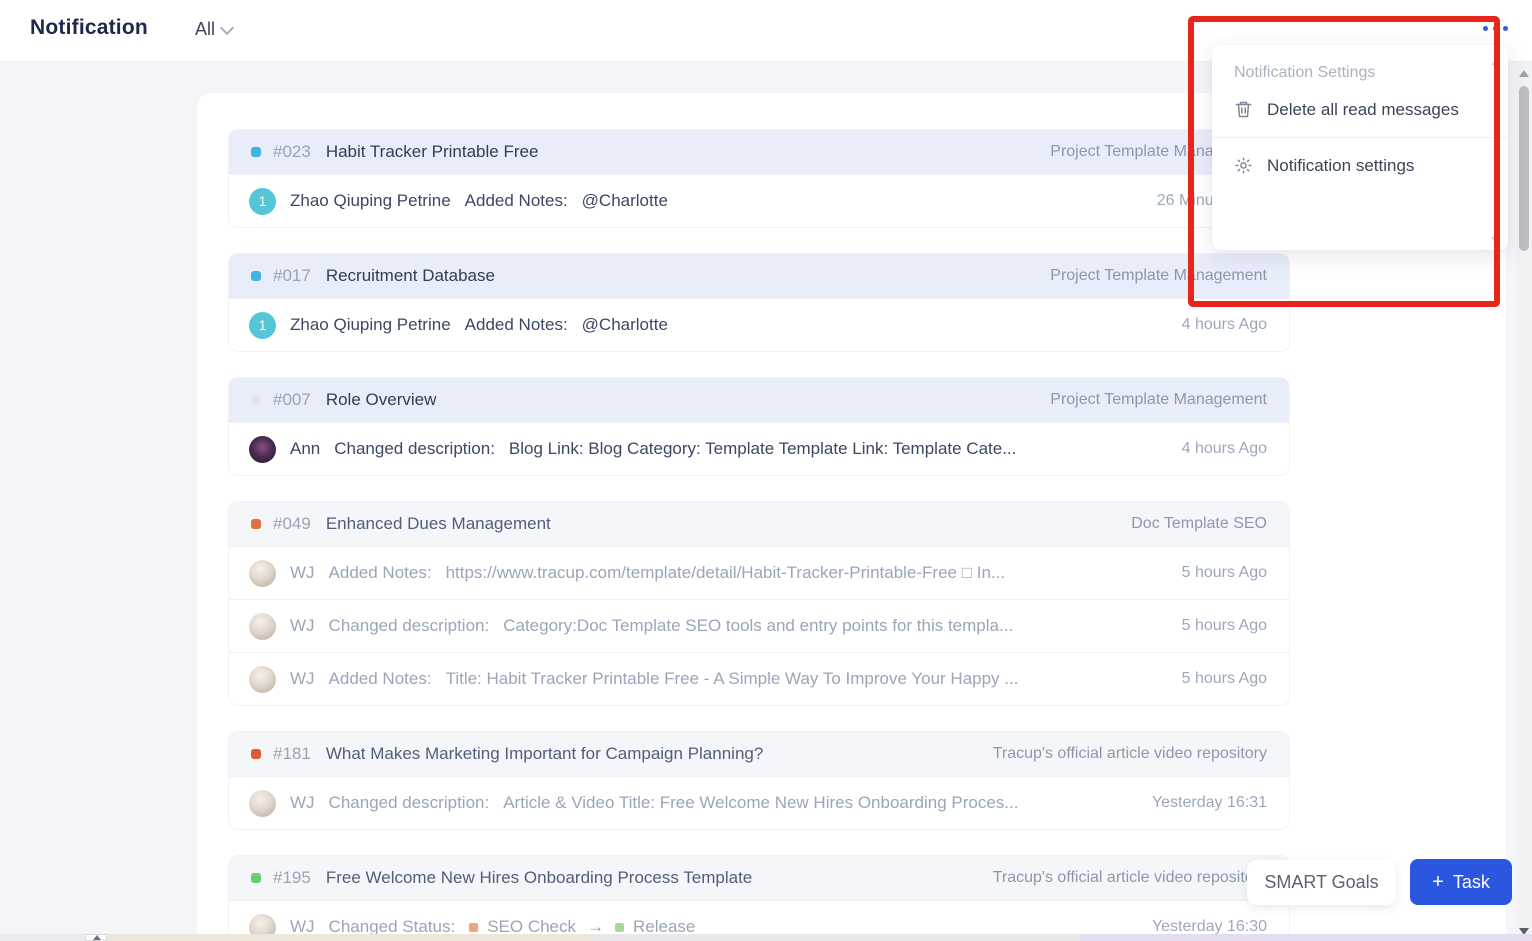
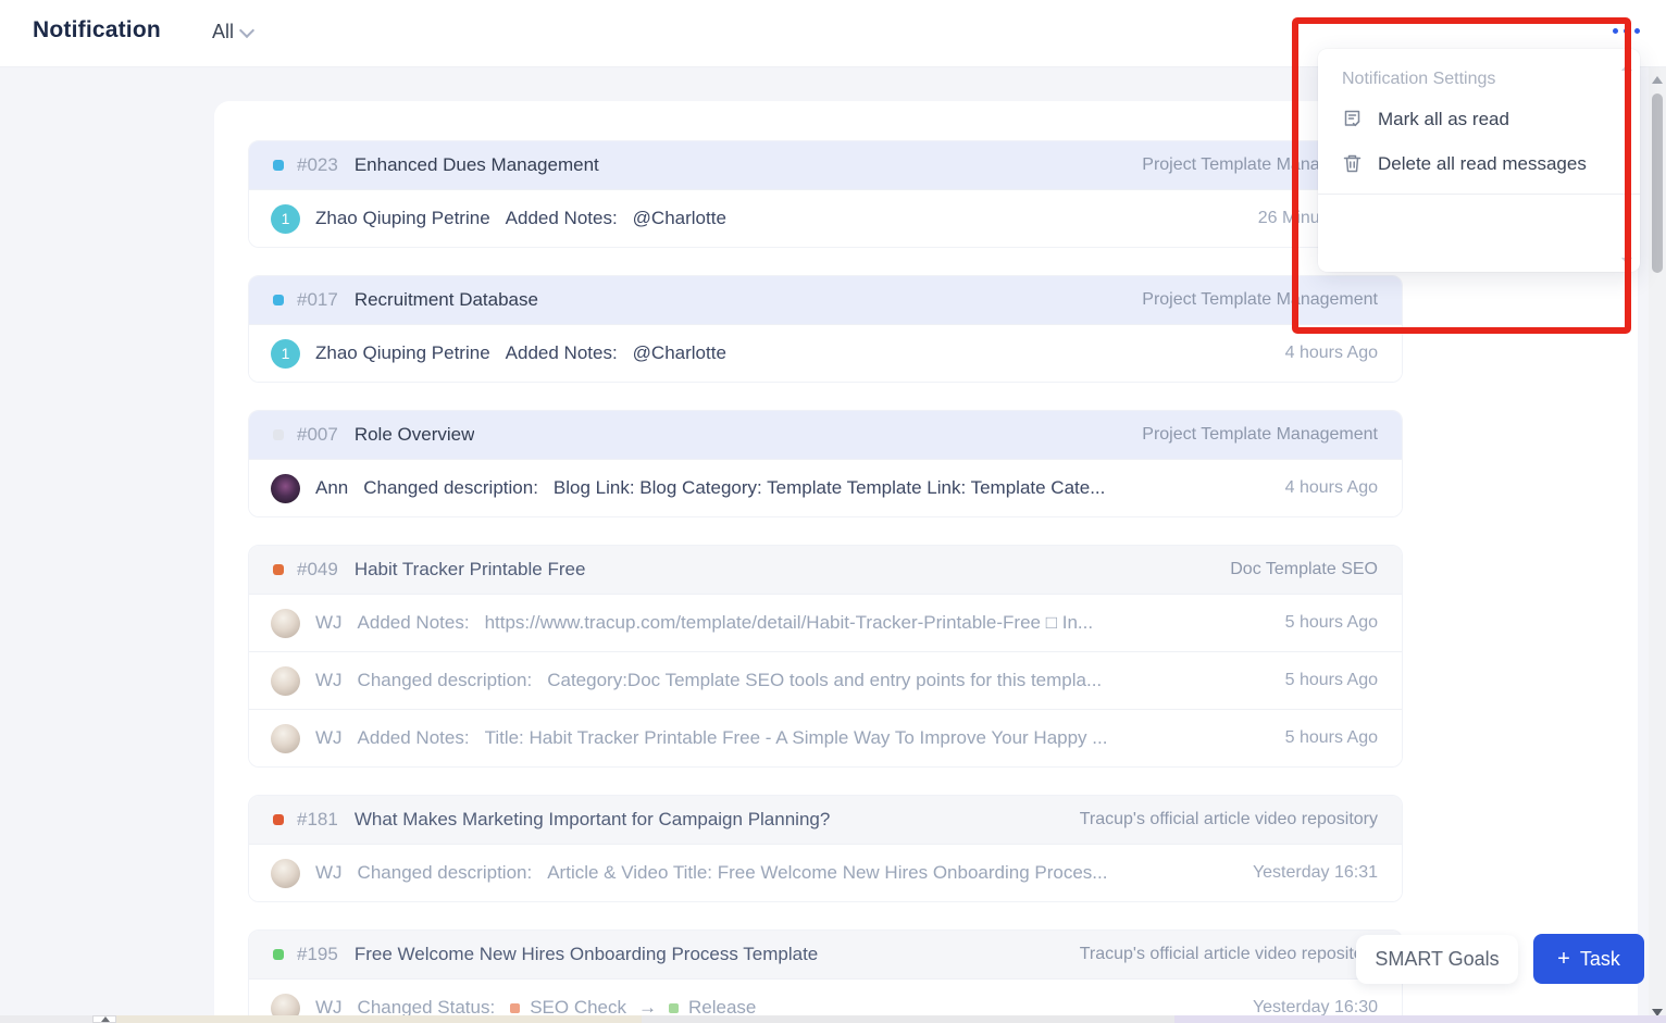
  Notification
  All
  #023
- Habit Tracker Printable Free
+ Enhanced Dues Management
  Project Template Mana
  1
  Zhao Qiuping Petrine
  Added Notes:
  @Charlotte
  #017
  Recruitment Database
  Project Template Management
  1
  Zhao Qiuping Petrine
  Added Notes:
  @Charlotte
  4 hours Ago
  #007
  Role Overview
  Project Template Management
  Ann
  Changed description:
  Blog Link: Blog Category: Template Template Link: Template Cate...
  4 hours Ago
  #049
- Enhanced Dues Management
+ Habit Tracker Printable Free
  Doc Template SEO
  WJ
  Added Notes:
  https://www.tracup.com/template/detail/Habit-Tracker-Printable-Free □ In...
  5 hours Ago
  WJ
  Changed description:
  Category:Doc Template SEO tools and entry points for this templa...
  5 hours Ago
  WJ
  Added Notes:
  Title: Habit Tracker Printable Free - A Simple Way To Improve Your Happy ...
  5 hours Ago
  #181
  What Makes Marketing Important for Campaign Planning?
  Tracup's official article video repository
  WJ
  Changed description:
  Article & Video Title: Free Welcome New Hires Onboarding Proces...
  Yesterday 16:31
  #195
  Free Welcome New Hires Onboarding Process Template
  Tracup's official article video reposit
  WJ
  Changed Status:
  SEO Check
  →
  Release
  Yesterday 16:30
  Notification Settings
+ Mark all as read
  Delete all read messages
- Notification settings
  SMART Goals
  +
  Task
